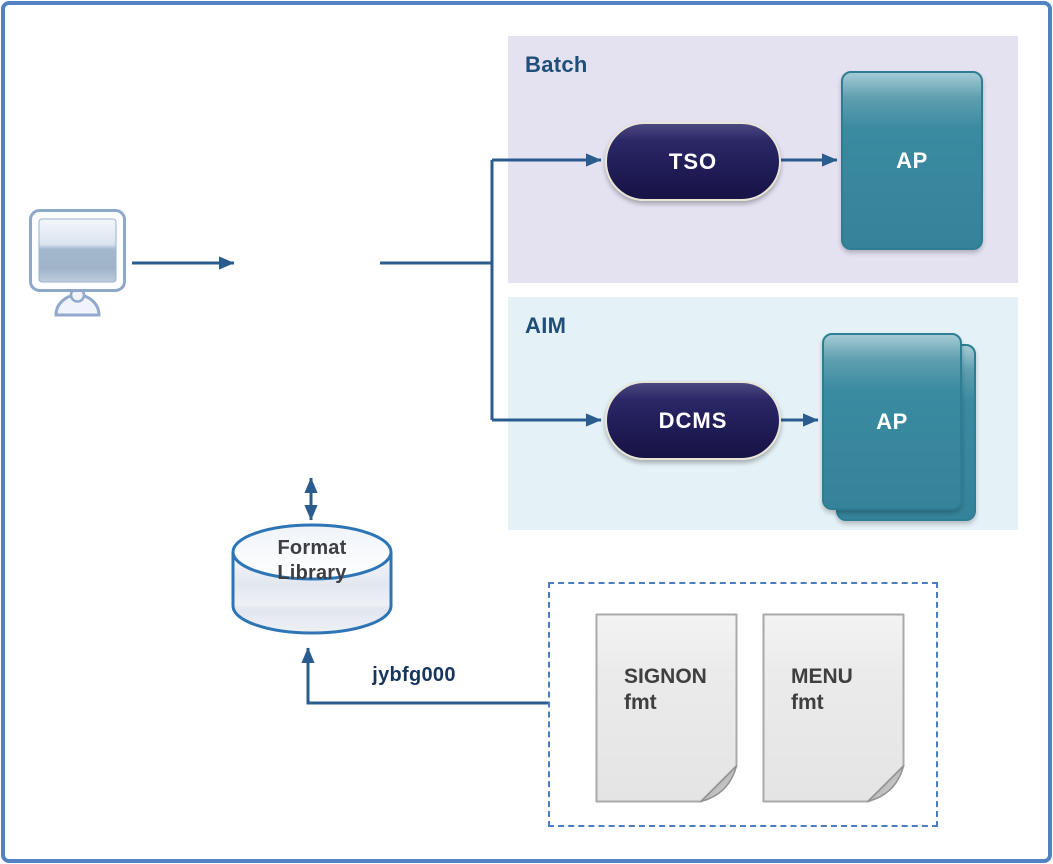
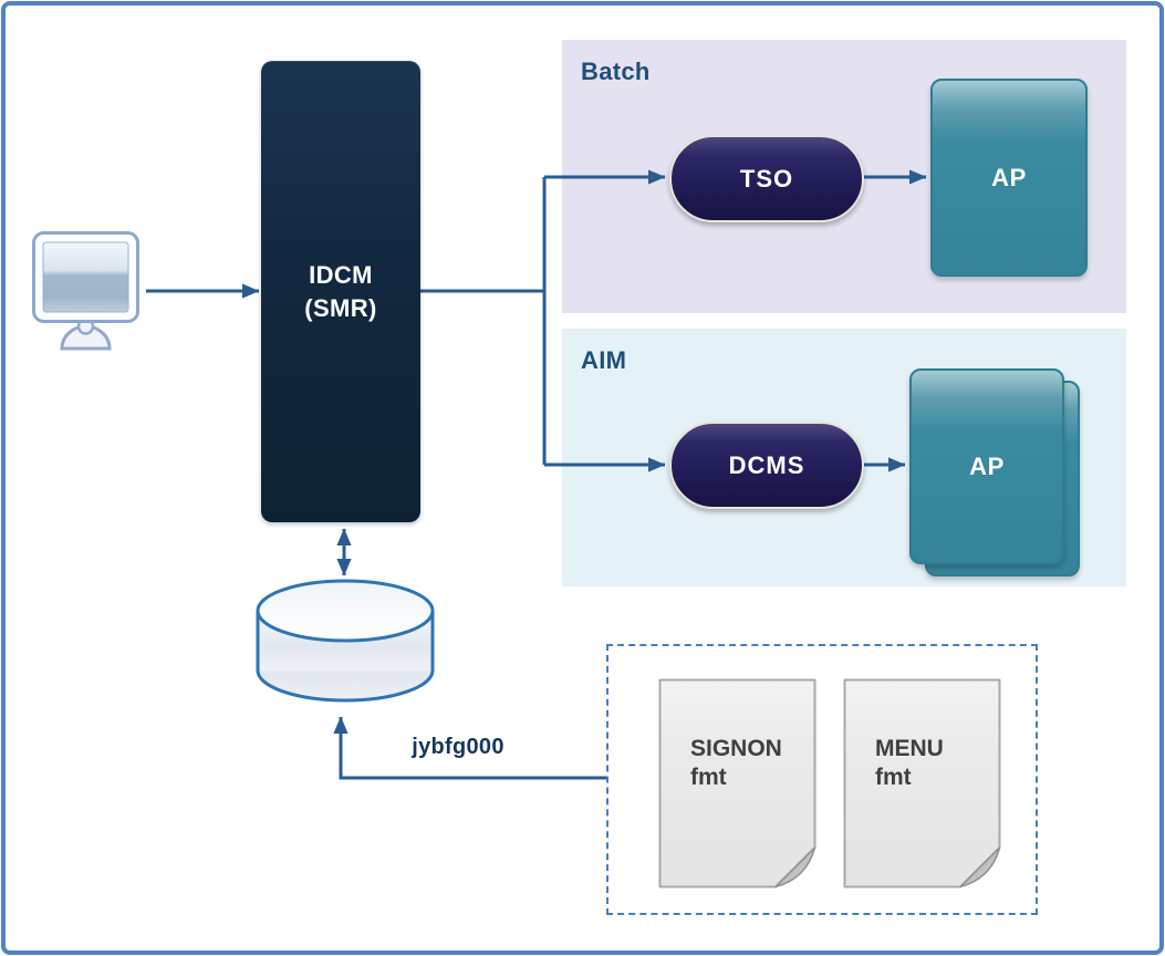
  Batch
  AIM
+ IDCM
+ (SMR)
  TSO
  DCMS
  AP
  AP
- Format
- Library
  jybfg000
  SIGNON
  fmt
  MENU
  fmt
